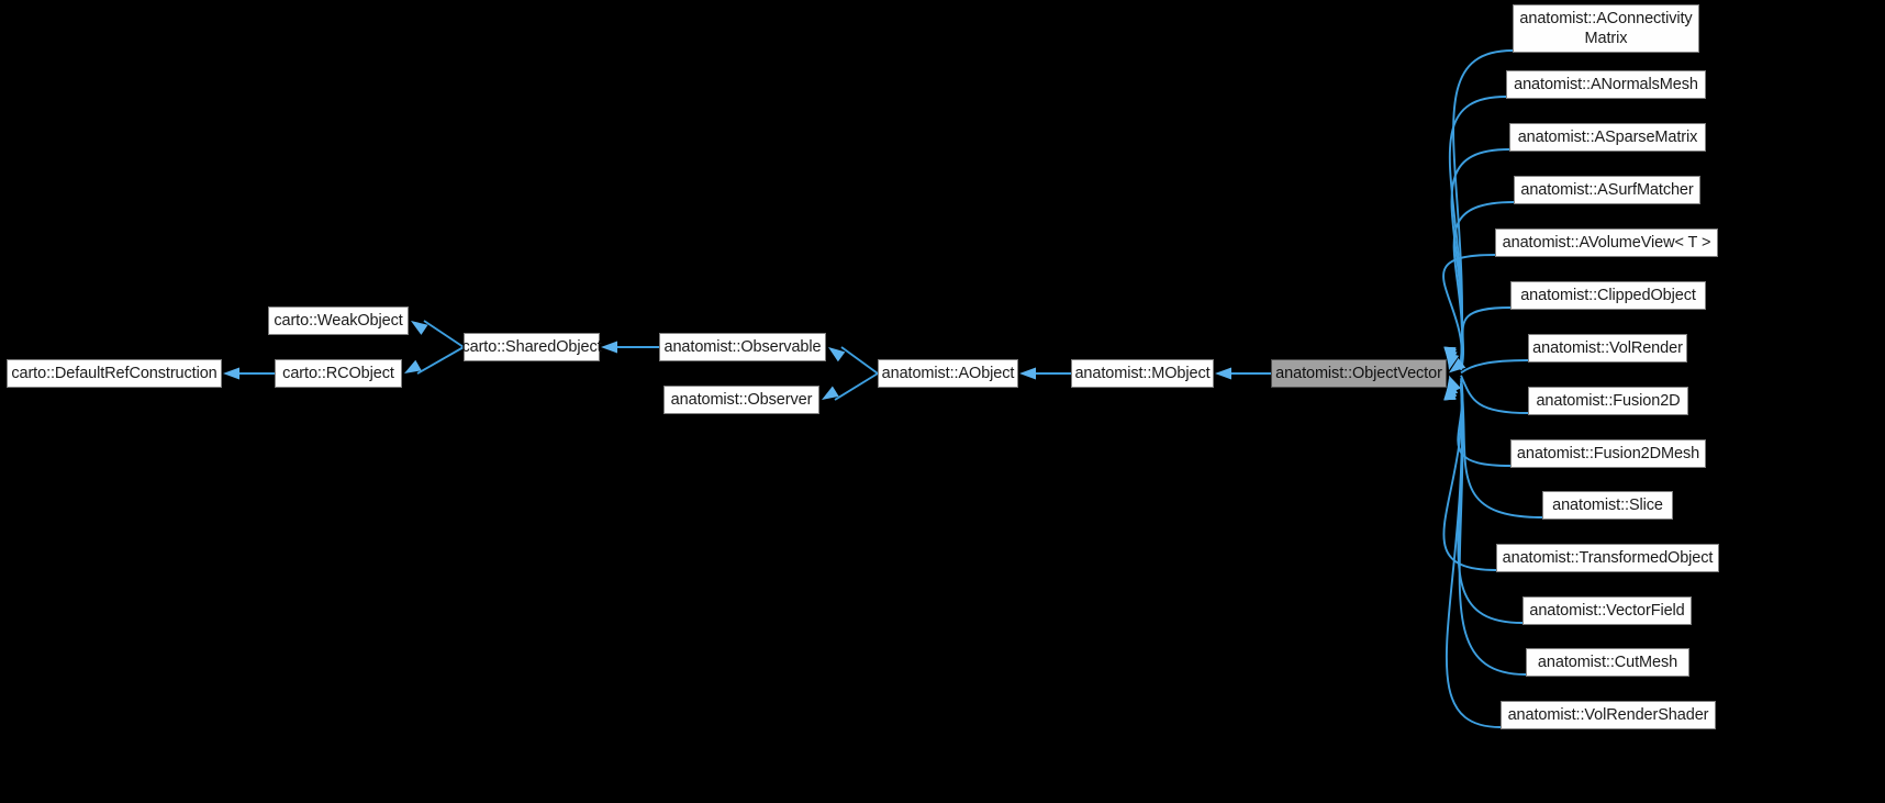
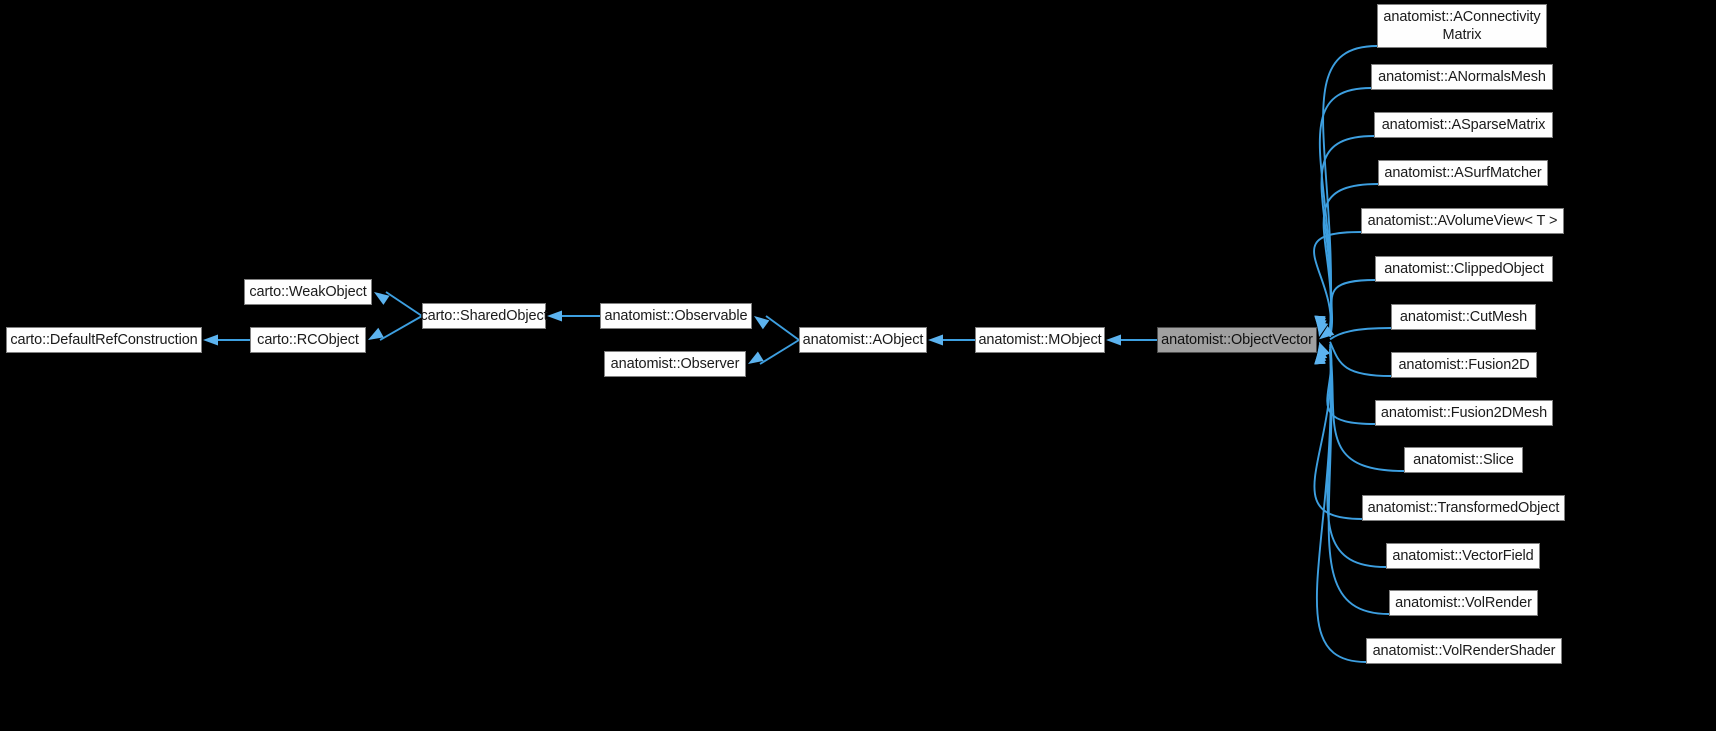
  carto::DefaultRefConstruction
  carto::RCObject
  carto::WeakObject
  carto::SharedObject
  anatomist::Observable
  anatomist::Observer
  anatomist::AObject
  anatomist::MObject
  anatomist::ObjectVector
  anatomist::AConnectivity
  Matrix
  anatomist::ANormalsMesh
  anatomist::ASparseMatrix
  anatomist::ASurfMatcher
  anatomist::AVolumeView< T >
  anatomist::ClippedObject
- anatomist::VolRender
+ anatomist::CutMesh
  anatomist::Fusion2D
  anatomist::Fusion2DMesh
  anatomist::Slice
  anatomist::TransformedObject
  anatomist::VectorField
- anatomist::CutMesh
+ anatomist::VolRender
  anatomist::VolRenderShader
